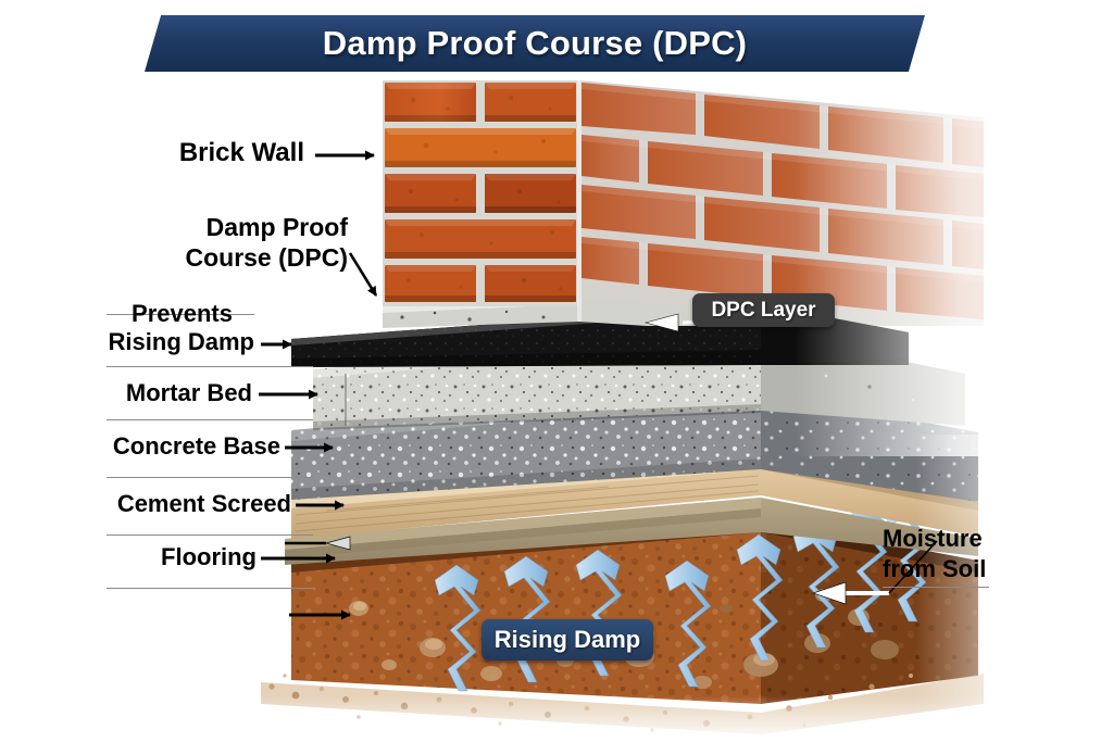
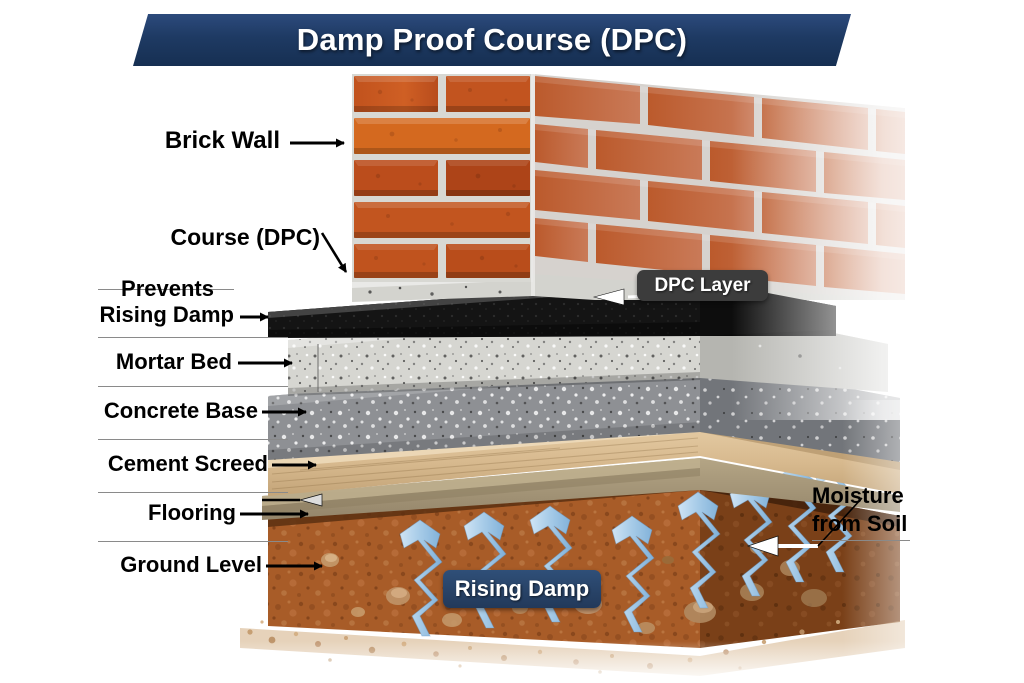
  Damp Proof Course (DPC)
  Brick Wall
- Damp Proof
  Course (DPC)
  Prevents
  Rising Damp
  Mortar Bed
  Concrete Base
  Cement Screed
  Flooring
+ Ground Level
  Moisture
  from Soil
  DPC Layer
  Rising Damp
